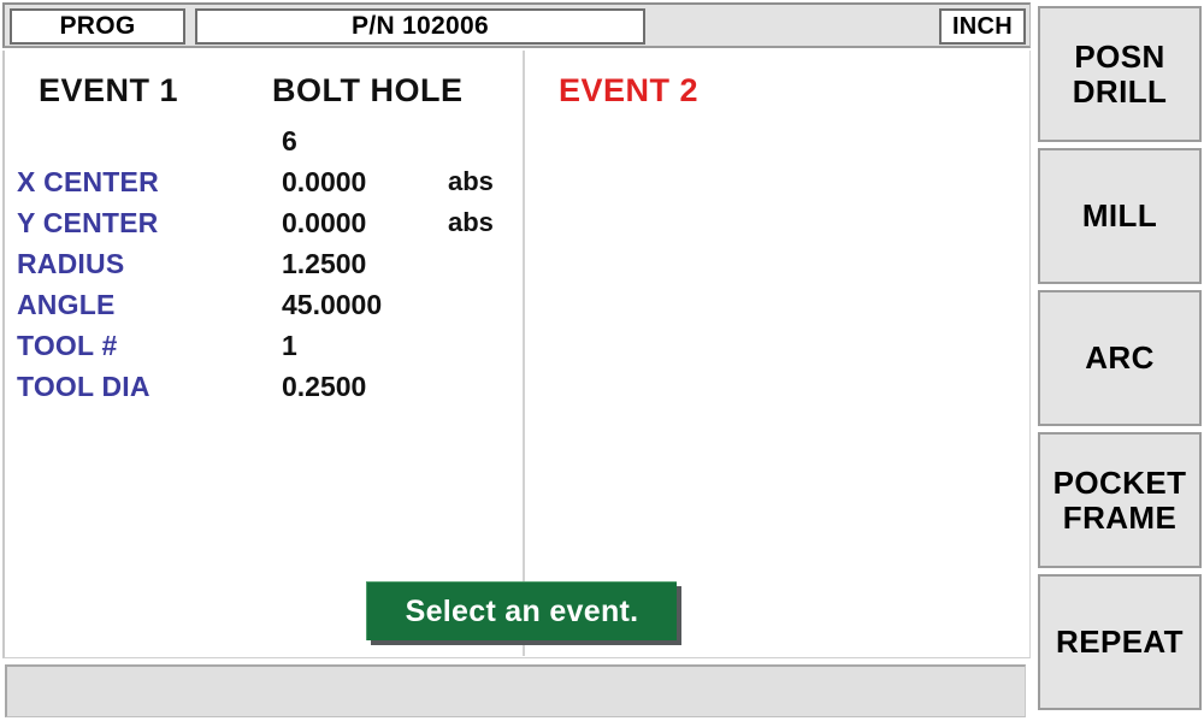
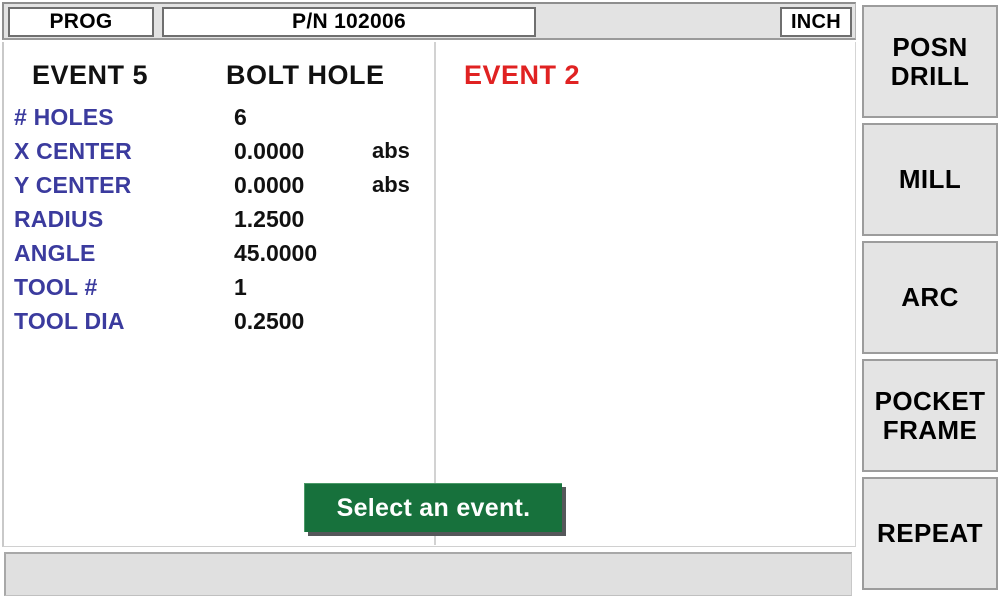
  PROG
  P/N 102006
  INCH
- EVENT 1
+ EVENT 5
  BOLT HOLE
  EVENT 2
+ # HOLES
  6
  X CENTER
  0.0000
  abs
  Y CENTER
  0.0000
  abs
  RADIUS
  1.2500
  ANGLE
  45.0000
  TOOL #
  1
  TOOL DIA
  0.2500
  Select an event.
  POSN
  DRILL
  MILL
  ARC
  POCKET
  FRAME
  REPEAT
